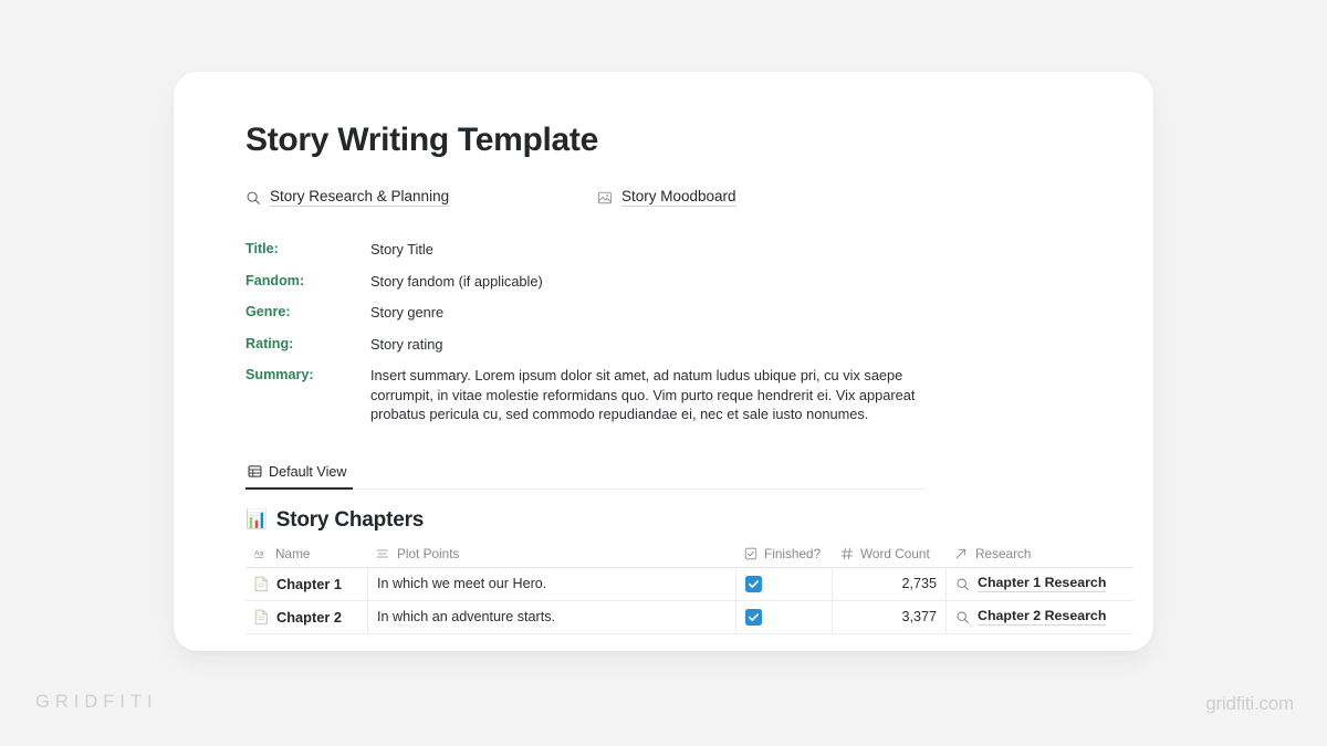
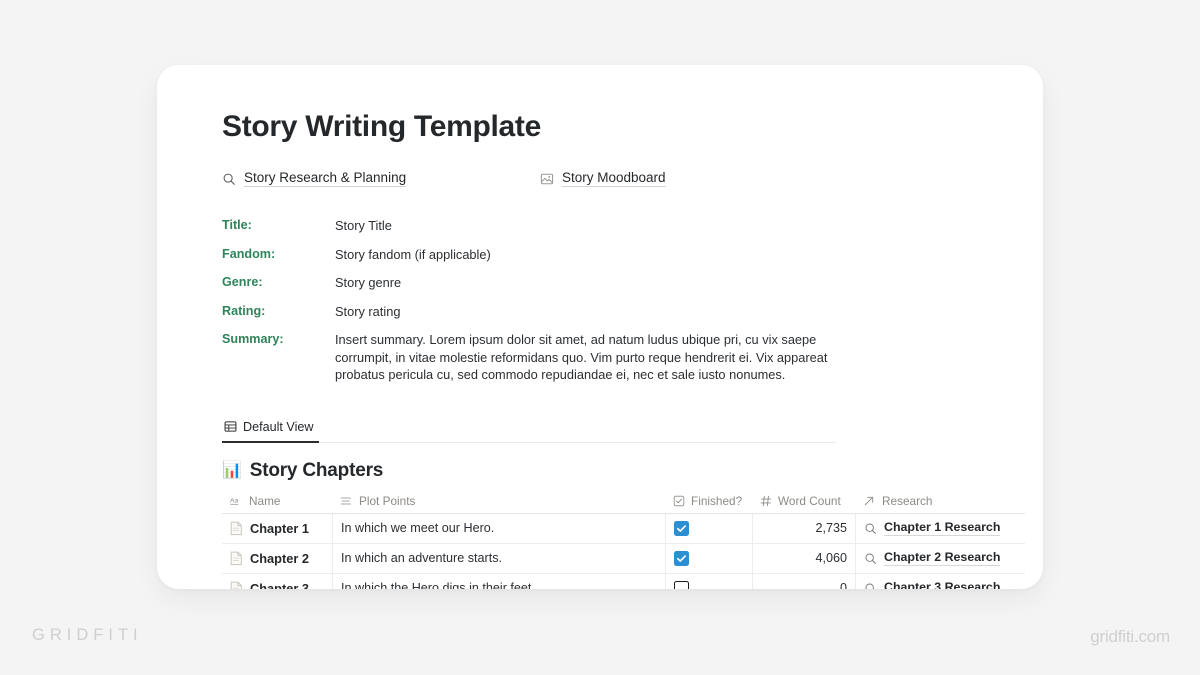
  Story Writing Template
  Story Research & Planning
  Story Moodboard
  Title:
  Story Title
  Fandom:
  Story fandom (if applicable)
  Genre:
  Story genre
  Rating:
  Story rating
  Summary:
  Insert summary. Lorem ipsum dolor sit amet, ad natum ludus ubique pri, cu vix saepe corrumpit, in vitae molestie reformidans quo. Vim purto reque hendrerit ei. Vix appareat probatus pericula cu, sed commodo repudiandae ei, nec et sale iusto nonumes.
  Default View
  📊
  Story Chapters
  Name
  Plot Points
  Finished?
  Word Count
  Research
  Chapter 1
  In which we meet our Hero.
  2,735
  Chapter 1 Research
  Chapter 2
  In which an adventure starts.
- 3,377
+ 4,060
  Chapter 2 Research
+ Chapter 3
+ In which the Hero digs in their feet.
+ 0
+ Chapter 3 Research
  GRIDFITI
  gridfiti.com
